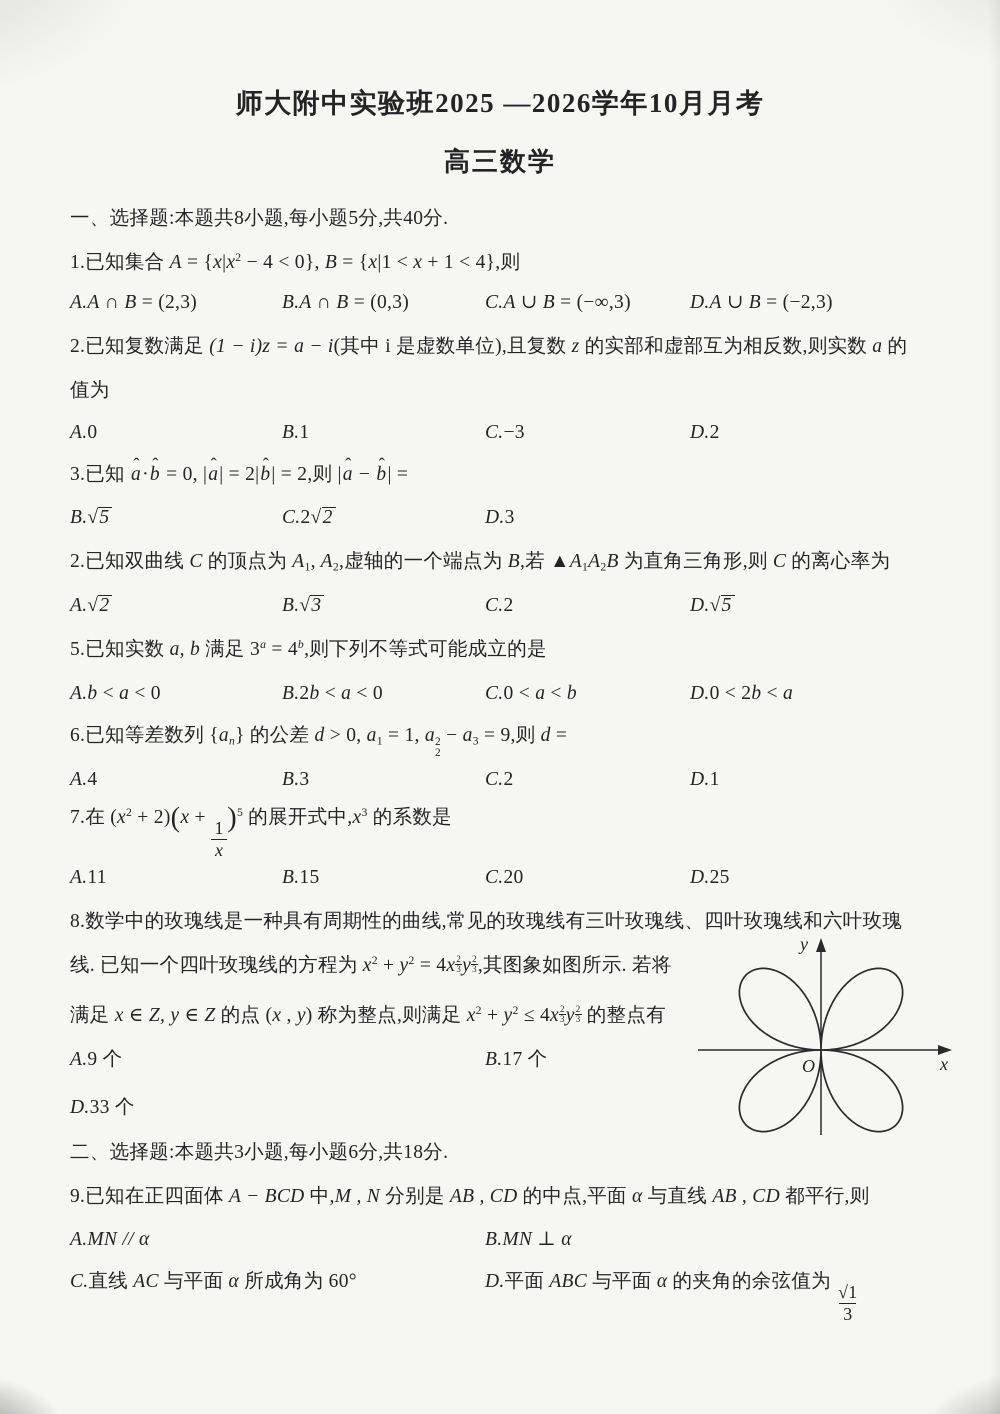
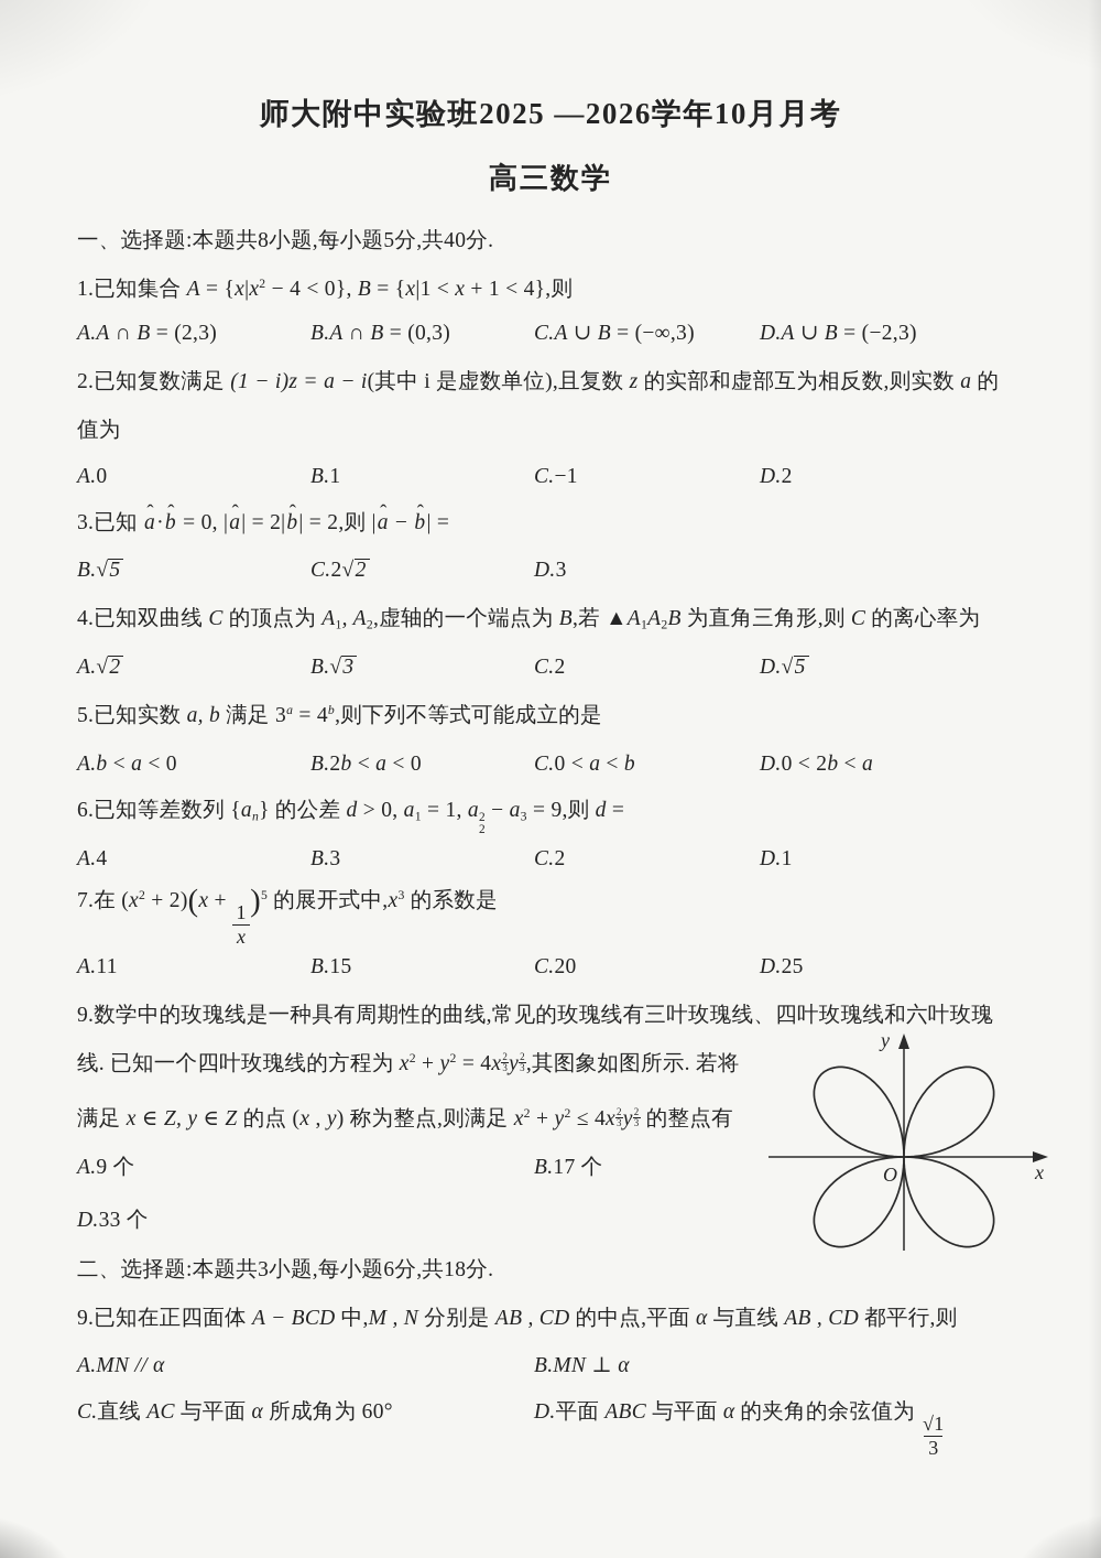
  师大附中实验班2025 —2026学年10月月考
  高三数学
  一、选择题:本题共8小题,每小题5分,共40分.
  1.已知集合 A = {x|x2 − 4 < 0}, B = {x|1 < x + 1 < 4},则
  A.A ∩ B = (2,3)
  B.A ∩ B = (0,3)
  C.A ∪ B = (−∞,3)
  D.A ∪ B = (−2,3)
  2.已知复数满足 (1 − i)z = a − i(其中 i 是虚数单位),且复数 z 的实部和虚部互为相反数,则实数 a 的
  值为
  A.0
  B.1
- C.−3
+ C.−1
  D.2
  3.已知 a
  ˆ
  ·b
  ˆ
  = 0, |a
  ˆ
  | = 2|b
  ˆ
  | = 2,则 |a
  ˆ
  − b
  ˆ
  | =
  B.√5
  C.2√2
  D.3
- 2.已知双曲线 C 的顶点为 A1, A2,虚轴的一个端点为 B,若 ▲A1A2B 为直角三角形,则 C 的离心率为
+ 4.已知双曲线 C 的顶点为 A1, A2,虚轴的一个端点为 B,若 ▲A1A2B 为直角三角形,则 C 的离心率为
  A.√2
  B.√3
  C.2
  D.√5
  5.已知实数 a, b 满足 3a = 4b,则下列不等式可能成立的是
  A.b < a < 0
  B.2b < a < 0
  C.0 < a < b
  D.0 < 2b < a
  6.已知等差数列 {an} 的公差 d > 0, a1 = 1, a
  2
  2
  − a3 = 9,则 d =
  A.4
  B.3
  C.2
  D.1
  7.在 (x2 + 2)(x +
  1
  x
  )5 的展开式中,x3 的系数是
  A.11
  B.15
  C.20
  D.25
- 8.数学中的玫瑰线是一种具有周期性的曲线,常见的玫瑰线有三叶玫瑰线、四叶玫瑰线和六叶玫瑰
+ 9.数学中的玫瑰线是一种具有周期性的曲线,常见的玫瑰线有三叶玫瑰线、四叶玫瑰线和六叶玫瑰
  线. 已知一个四叶玫瑰线的方程为 x2 + y2 = 4x
  2
  3
  y
  2
  3
  ,其图象如图所示. 若将
  满足 x ∈ Z, y ∈ Z 的点 (x , y) 称为整点,则满足 x2 + y2 ≤ 4x
  2
  3
  y
  2
  3
  的整点有
  A.9 个
  B.17 个
  D.33 个
  y
  x
  O
  二、选择题:本题共3小题,每小题6分,共18分.
  9.已知在正四面体 A − BCD 中,M , N 分别是 AB , CD 的中点,平面 α 与直线 AB , CD 都平行,则
  A.MN // α
  B.MN ⊥ α
  C.直线 AC 与平面 α 所成角为 60°
  D.平面 ABC 与平面 α 的夹角的余弦值为
  √1
  3
